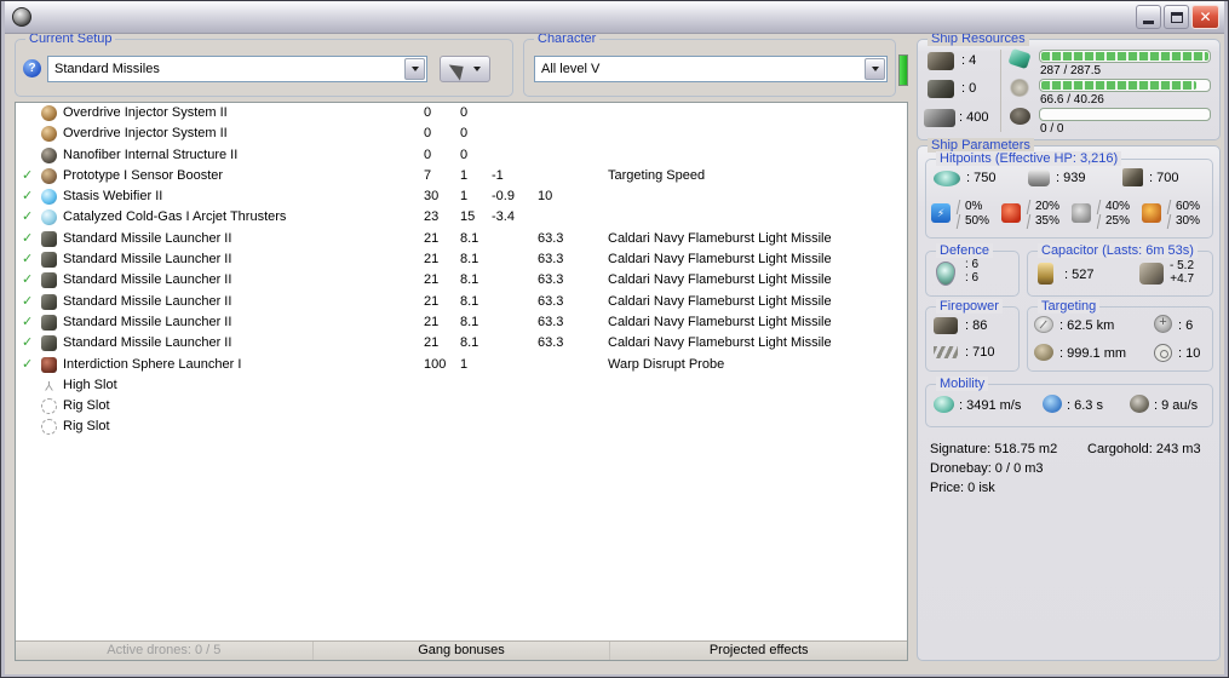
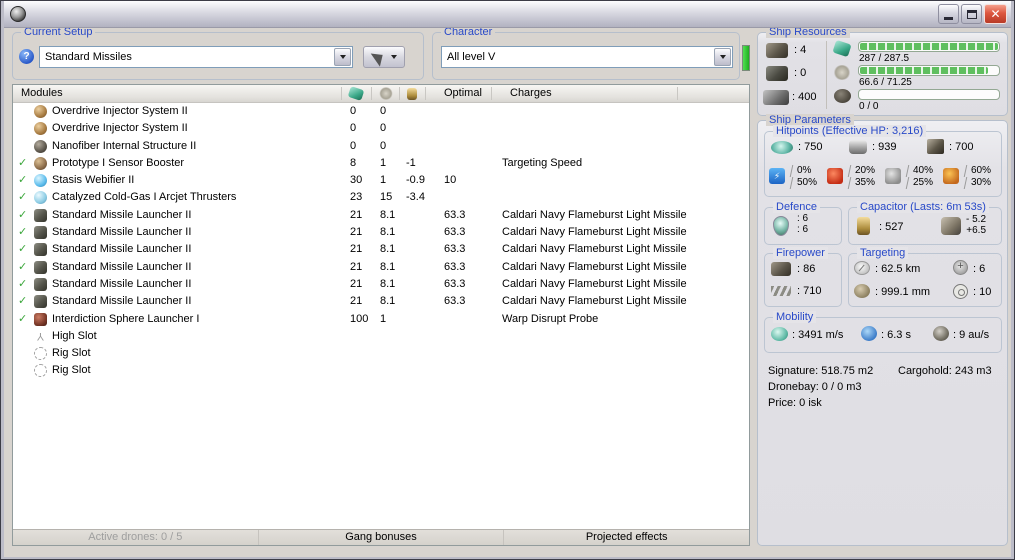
  ✕
  Current Setup
  ?
  Standard Missiles
  Character
  All level V
  Ship Resources
  : 4
  : 0
  : 400
  287 / 287.5
- 66.6 / 40.26
+ 66.6 / 71.25
  0 / 0
+ Modules
+ Optimal
+ Charges
  Overdrive Injector System II
  0
  0
  Overdrive Injector System II
  0
  0
  Nanofiber Internal Structure II
  0
  0
  ✓
  Prototype I Sensor Booster
- 7
+ 8
  1
  -1
  Targeting Speed
  ✓
  Stasis Webifier II
  30
  1
  -0.9
  10
  ✓
  Catalyzed Cold-Gas I Arcjet Thrusters
  23
  15
  -3.4
  ✓
  Standard Missile Launcher II
  21
  8.1
  63.3
  Caldari Navy Flameburst Light Missile
  ✓
  Standard Missile Launcher II
  21
  8.1
  63.3
  Caldari Navy Flameburst Light Missile
  ✓
  Standard Missile Launcher II
  21
  8.1
  63.3
  Caldari Navy Flameburst Light Missile
  ✓
  Standard Missile Launcher II
  21
  8.1
  63.3
  Caldari Navy Flameburst Light Missile
  ✓
  Standard Missile Launcher II
  21
  8.1
  63.3
  Caldari Navy Flameburst Light Missile
  ✓
  Standard Missile Launcher II
  21
  8.1
  63.3
  Caldari Navy Flameburst Light Missile
  ✓
  Interdiction Sphere Launcher I
  100
  1
  Warp Disrupt Probe
  High Slot
  Rig Slot
  Rig Slot
  Active drones: 0 / 5
  Gang bonuses
  Projected effects
  Ship Parameters
  Hitpoints (Effective HP: 3,216)
  : 750
  : 939
  : 700
  ⚡
  Defence
  : 6
  : 6
  Capacitor (Lasts: 6m 53s)
  : 527
  - 5.2
- +4.7
+ +6.5
  Firepower
  : 86
  : 710
  Targeting
  : 62.5 km
  : 6
  : 999.1 mm
  : 10
  Mobility
  : 3491 m/s
  : 6.3 s
  : 9 au/s
  Signature: 518.75 m2
  Cargohold: 243 m3
  Dronebay: 0 / 0 m3
  Price: 0 isk
